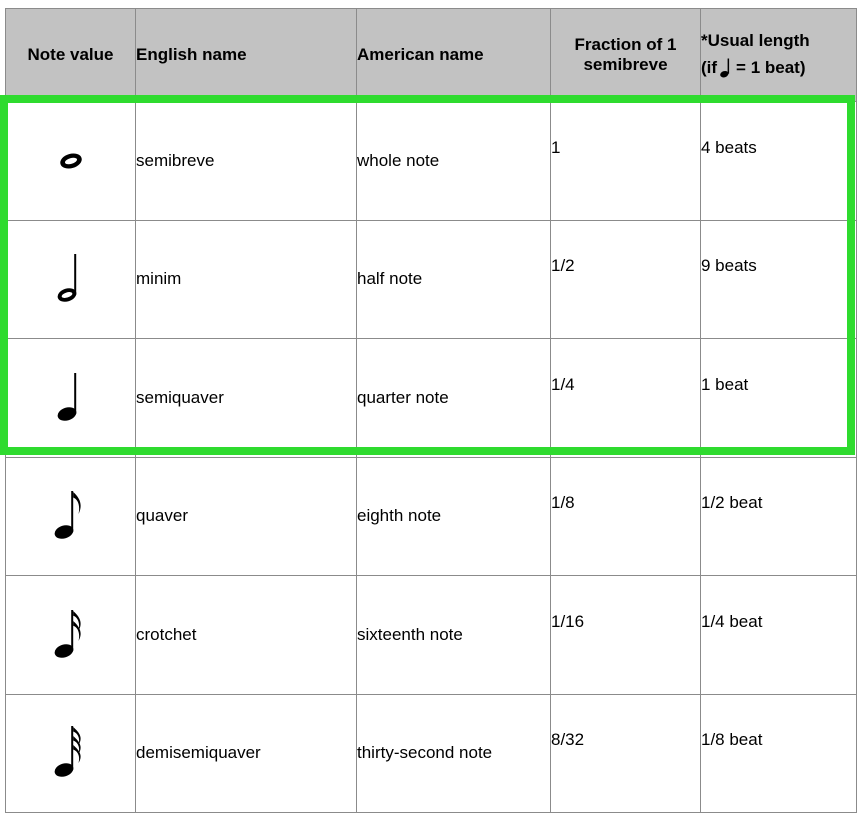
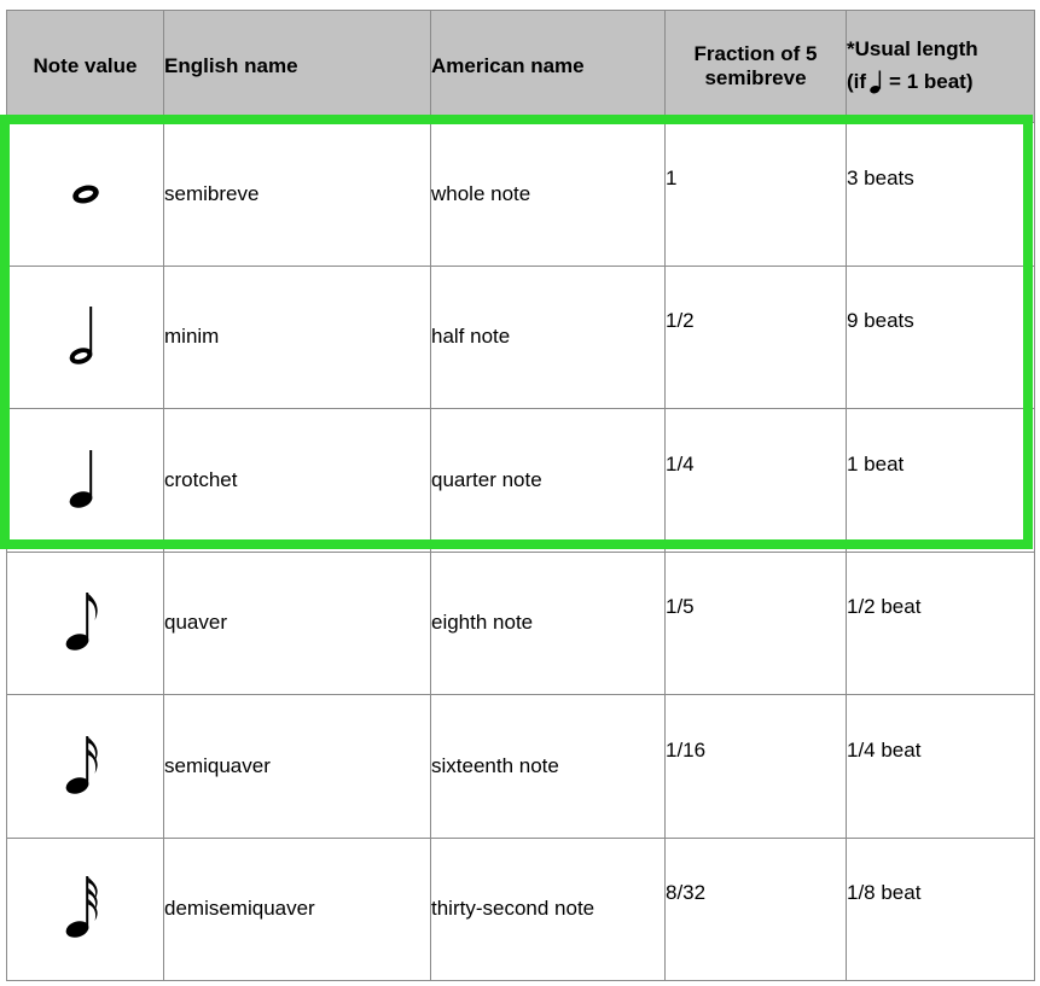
- Note value	English name	American name	Fraction of 1 semibreve	*Usual length (if = 1 beat)
+ Note value	English name	American name	Fraction of 5 semibreve	*Usual length (if = 1 beat)
- 	semibreve	whole note	1	4 beats
+ 	semibreve	whole note	1	3 beats
  	minim	half note	1/2	9 beats
- 	semiquaver	quarter note	1/4	1 beat
+ 	crotchet	quarter note	1/4	1 beat
- 	quaver	eighth note	1/8	1/2 beat
+ 	quaver	eighth note	1/5	1/2 beat
- 	crotchet	sixteenth note	1/16	1/4 beat
+ 	semiquaver	sixteenth note	1/16	1/4 beat
  	demisemiquaver	thirty-second note	8/32	1/8 beat
